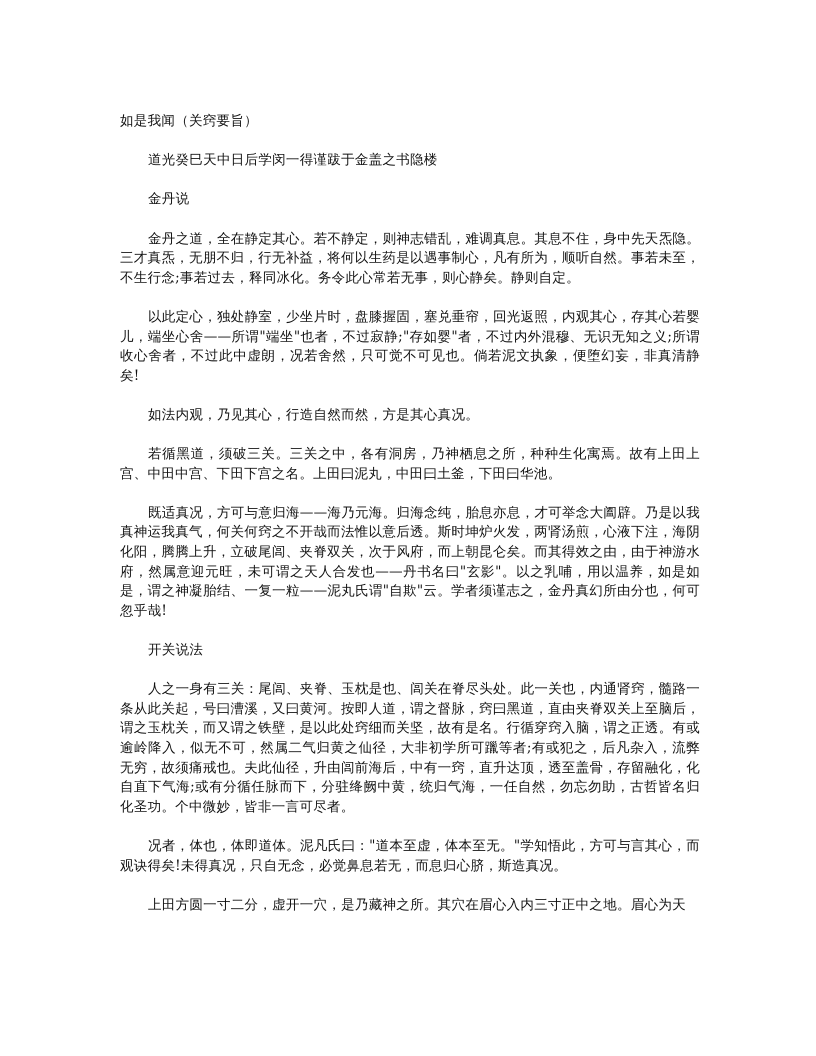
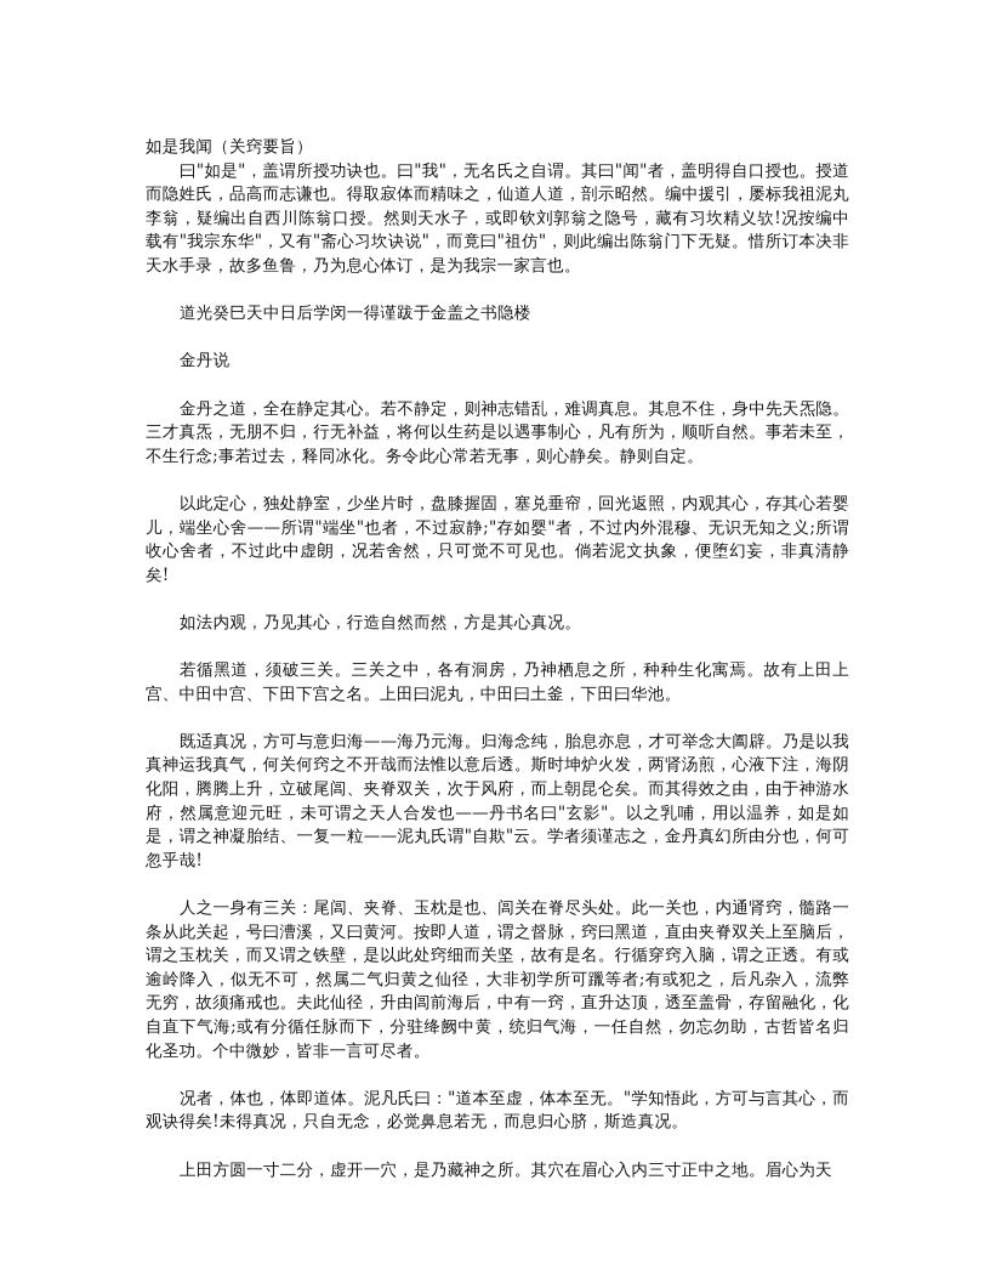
  如是我闻（关窍要旨）
+ 曰"如是"，盖谓所授功诀也。曰"我"，无名氏之自谓。其曰"闻"者，盖明得自口授也。授道而隐姓氏，品高而志谦也。得取寂体而精味之，仙道人道，剖示昭然。编中援引，屡标我祖泥丸李翁，疑编出自西川陈翁口授。然则天水子，或即钦刘郭翁之隐号，藏有习坎精义欤!况按编中载有"我宗东华"，又有"斋心习坎诀说"，而竟曰"祖仿"，则此编出陈翁门下无疑。惜所订本决非天水手录，故多鱼鲁，乃为息心体订，是为我宗一家言也。
  道光癸巳天中日后学闵一得谨跋于金盖之书隐楼
  金丹说
  金丹之道，全在静定其心。若不静定，则神志错乱，难调真息。其息不住，身中先天炁隐。三才真炁，无朋不归，行无补益，将何以生药是以遇事制心，凡有所为，顺听自然。事若未至，不生行念;事若过去，释同冰化。务令此心常若无事，则心静矣。静则自定。
  以此定心，独处静室，少坐片时，盘膝握固，塞兑垂帘，回光返照，内观其心，存其心若婴儿，端坐心舍——所谓"端坐"也者，不过寂静;"存如婴"者，不过内外混穆、无识无知之义;所谓收心舍者，不过此中虚朗，况若舍然，只可觉不可见也。倘若泥文执象，便堕幻妄，非真清静矣!
  如法内观，乃见其心，行造自然而然，方是其心真况。
  若循黑道，须破三关。三关之中，各有洞房，乃神栖息之所，种种生化寓焉。故有上田上宫、中田中宫、下田下宫之名。上田曰泥丸，中田曰土釜，下田曰华池。
  既适真况，方可与意归海——海乃元海。归海念纯，胎息亦息，才可举念大阖辟。乃是以我真神运我真气，何关何窍之不开哉而法惟以意后透。斯时坤炉火发，两肾汤煎，心液下注，海阴化阳，腾腾上升，立破尾闾、夹脊双关，次于风府，而上朝昆仑矣。而其得效之由，由于神游水府，然属意迎元旺，未可谓之天人合发也——丹书名曰"玄影"。以之乳哺，用以温养，如是如是，谓之神凝胎结、一复一粒——泥丸氏谓"自欺"云。学者须谨志之，金丹真幻所由分也，何可忽乎哉!
- 开关说法
  人之一身有三关：尾闾、夹脊、玉枕是也、闾关在脊尽头处。此一关也，内通肾窍，髓路一条从此关起，号曰漕溪，又曰黄河。按即人道，谓之督脉，窍曰黑道，直由夹脊双关上至脑后，谓之玉枕关，而又谓之铁壁，是以此处窍细而关坚，故有是名。行循穿窍入脑，谓之正透。有或逾岭降入，似无不可，然属二气归黄之仙径，大非初学所可躐等者;有或犯之，后凡杂入，流弊无穷，故须痛戒也。夫此仙径，升由闾前海后，中有一窍，直升达顶，透至盖骨，存留融化，化自直下气海;或有分循任脉而下，分驻绛阙中黄，统归气海，一任自然，勿忘勿助，古哲皆名归化圣功。个中微妙，皆非一言可尽者。
  况者，体也，体即道体。泥凡氏曰："道本至虚，体本至无。"学知悟此，方可与言其心，而观诀得矣!未得真况，只自无念，必觉鼻息若无，而息归心脐，斯造真况。
  上田方圆一寸二分，虚开一穴，是乃藏神之所。其穴在眉心入内三寸正中之地。眉心为天
